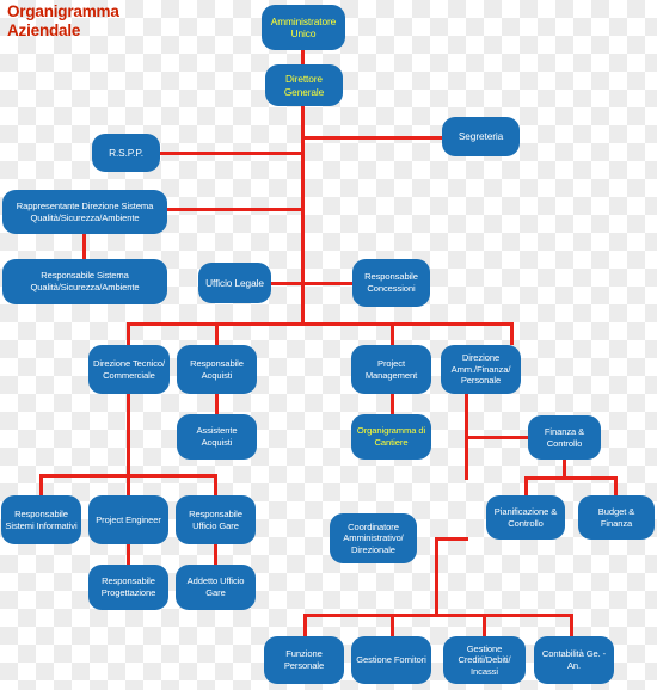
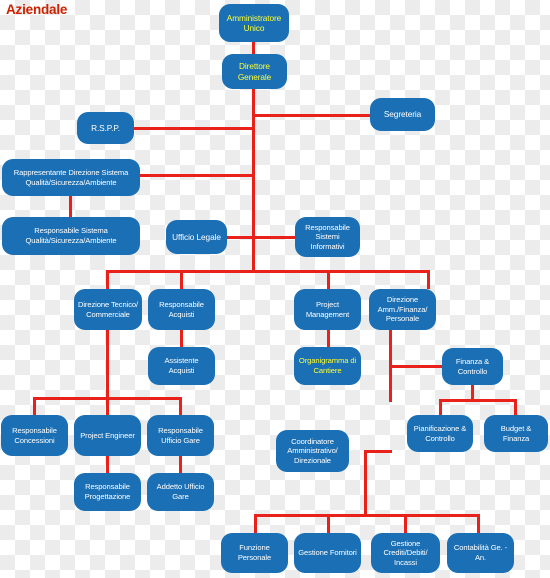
- Organigramma
  Aziendale
  Amministratore Unico
  Direttore Generale
  Segreteria
  R.S.P.P.
  Rappresentante Direzione Sistema Qualità/Sicurezza/Ambiente
  Responsabile Sistema Qualità/Sicurezza/Ambiente
  Ufficio Legale
- Responsabile Concessioni
+ Responsabile Sistemi Informativi
  Direzione Tecnico/ Commerciale
  Responsabile Acquisti
  Project Management
  Direzione Amm./Finanza/ Personale
  Assistente Acquisti
  Organigramma di Cantiere
  Finanza & Controllo
- Responsabile Sistemi Informativi
+ Responsabile Concessioni
  Project Engineer
  Responsabile Ufficio Gare
  Pianificazione & Controllo
  Budget & Finanza
  Coordinatore Amministrativo/ Direzionale
  Responsabile Progettazione
  Addetto Ufficio Gare
  Funzione Personale
  Gestione Fornitori
  Gestione Crediti/Debiti/ Incassi
  Contabilità Ge. - An.
